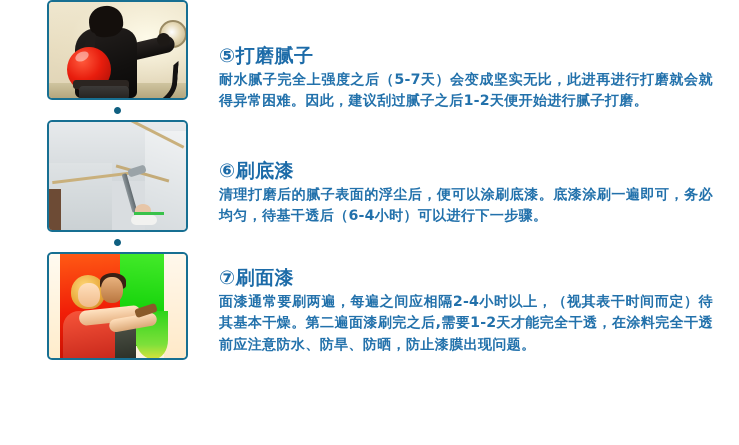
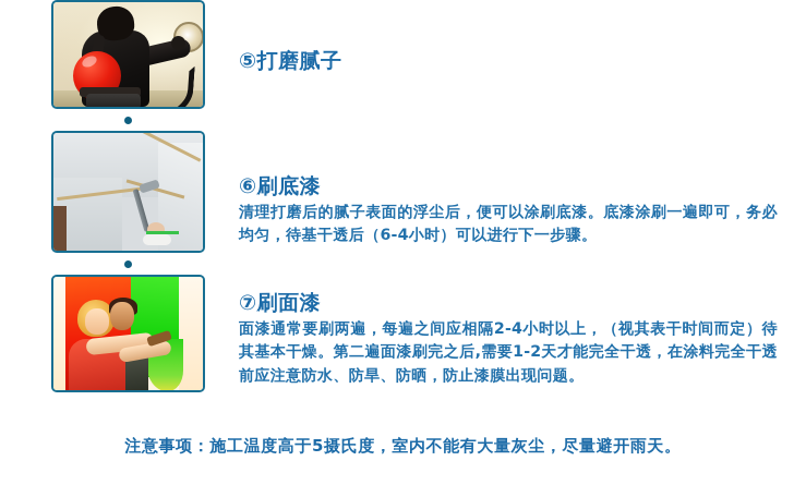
  ⑤打磨腻子
- 耐水腻子完全上强度之后（5-7天）会变成坚实无比，此进再进行打磨就会就得异常困难。因此，建议刮过腻子之后1-2天便开始进行腻子打磨。
  ⑥刷底漆
  清理打磨后的腻子表面的浮尘后，便可以涂刷底漆。底漆涂刷一遍即可，务必均匀，待基干透后（6-4小时）可以进行下一步骤。
  ⑦刷面漆
  面漆通常要刷两遍，每遍之间应相隔2-4小时以上，（视其表干时间而定）待其基本干燥。第二遍面漆刷完之后,需要1-2天才能完全干透，在涂料完全干透前应注意防水、防旱、防晒，防止漆膜出现问题。
+ 注意事项：施工温度高于5摄氏度，室内不能有大量灰尘，尽量避开雨天。
